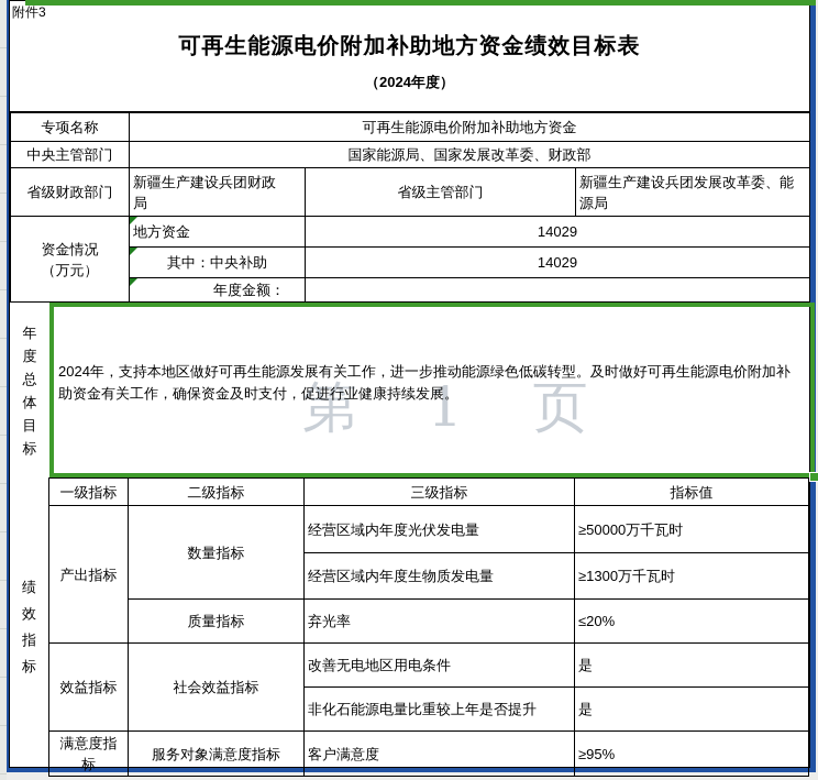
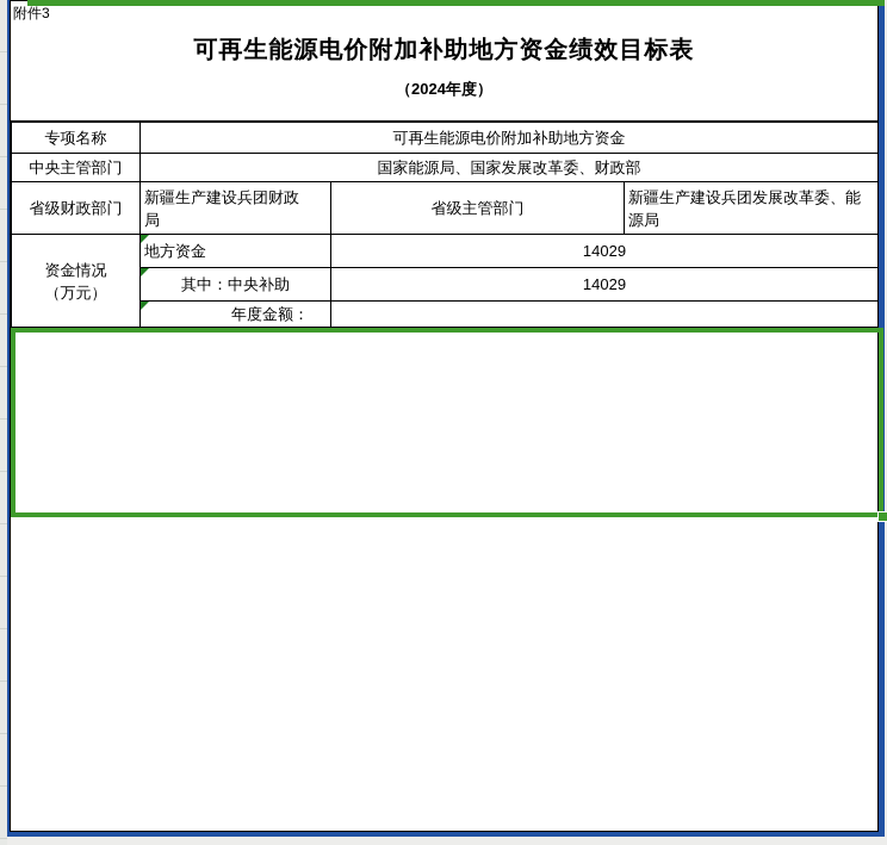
  附件3
  可再生能源电价附加补助地方资金绩效目标表
  （2024年度）
  专项名称	可再生能源电价附加补助地方资金
  中央主管部门	国家能源局、国家发展改革委、财政部
  省级财政部门	新疆生产建设兵团财政局	省级主管部门	新疆生产建设兵团发展改革委、能源局
  资金情况 （万元）	地方资金	14029
  其中：中央补助	14029
  年度金额：
- 年度总体目标
- 2024年，支持本地区做好可再生能源发展有关工作，进一步推动能源绿色低碳转型。及时做好可再生能源电价附加补助资金有关工作，确保资金及时支付，促进行业健康持续发展。
- 绩效指标
- 一级指标	二级指标	三级指标	指标值
- 产出指标	数量指标	经营区域内年度光伏发电量	≥50000万千瓦时
- 经营区域内年度生物质发电量	≥1300万千瓦时
- 质量指标	弃光率	≤20%
- 效益指标	社会效益指标	改善无电地区用电条件	是
- 非化石能源电量比重较上年是否提升	是
- 满意度指标	服务对象满意度指标	客户满意度	≥95%
- 第 1 页
